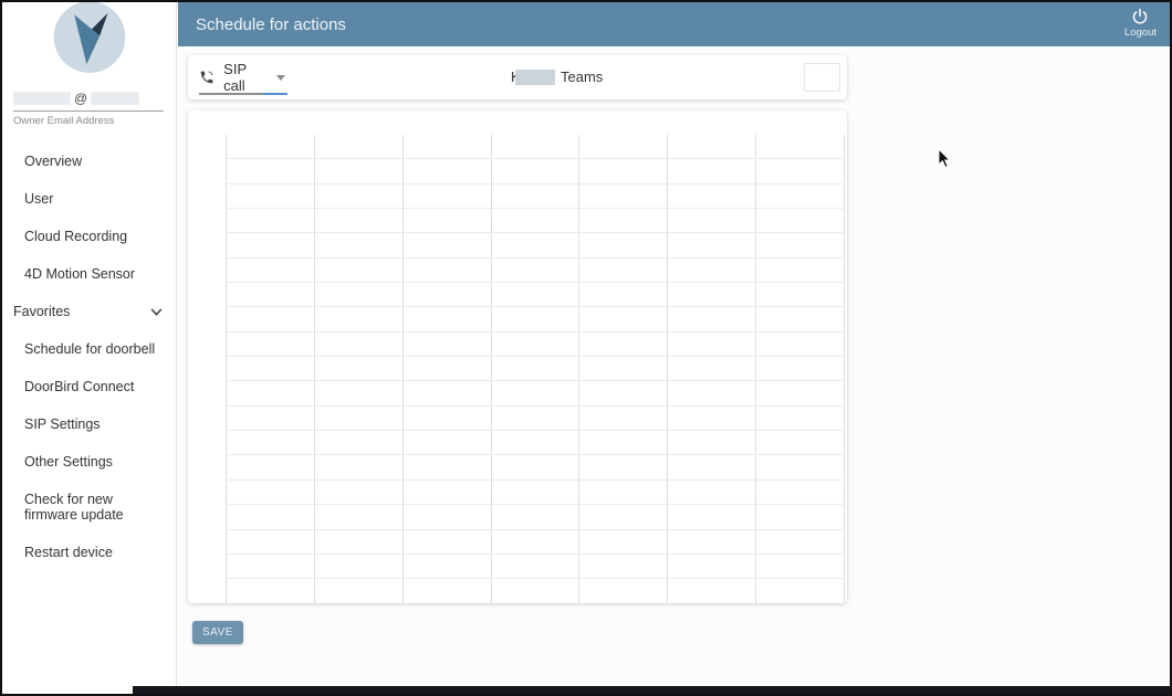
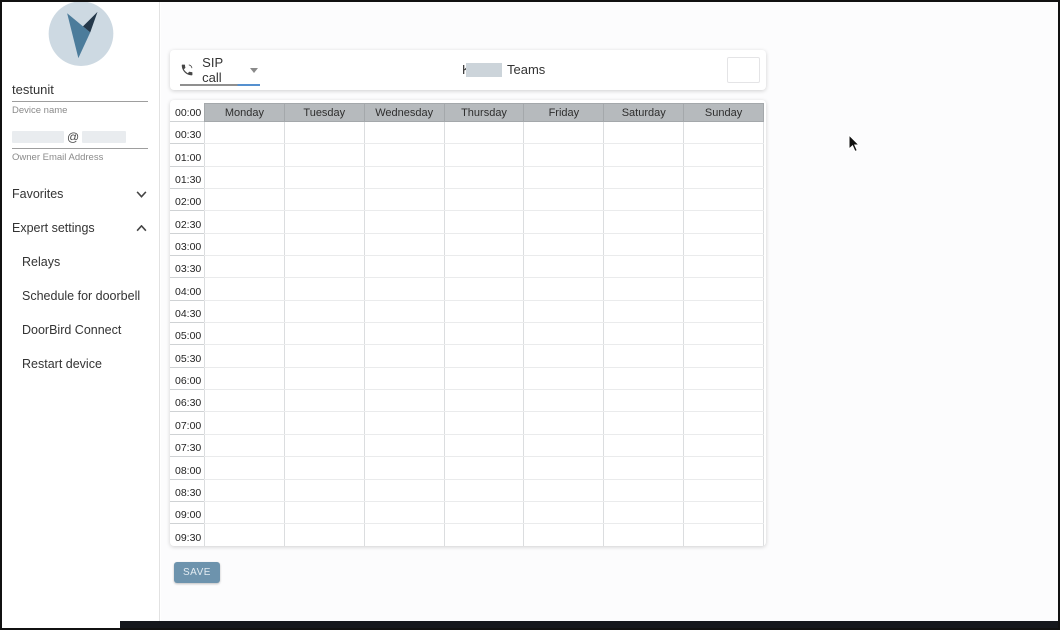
+ testunit
+ Device name
  @
  Owner Email Address
- Overview
- User
- Cloud Recording
- 4D Motion Sensor
  Favorites
+ Expert settings
+ Relays
  Schedule for doorbell
  DoorBird Connect
- SIP Settings
- Other Settings
- Check for new firmware update
  Restart device
- Schedule for actions
- Logout
  SIP call
  Teams
+ 00:00
+ 00:30
+ 01:00
+ 01:30
+ 02:00
+ 02:30
+ 03:00
+ 03:30
+ 04:00
+ 04:30
+ 05:00
+ 05:30
+ 06:00
+ 06:30
+ 07:00
+ 07:30
+ 08:00
+ 08:30
+ 09:00
+ 09:30
+ Monday
+ Tuesday
+ Wednesday
+ Thursday
+ Friday
+ Saturday
+ Sunday
  SAVE
